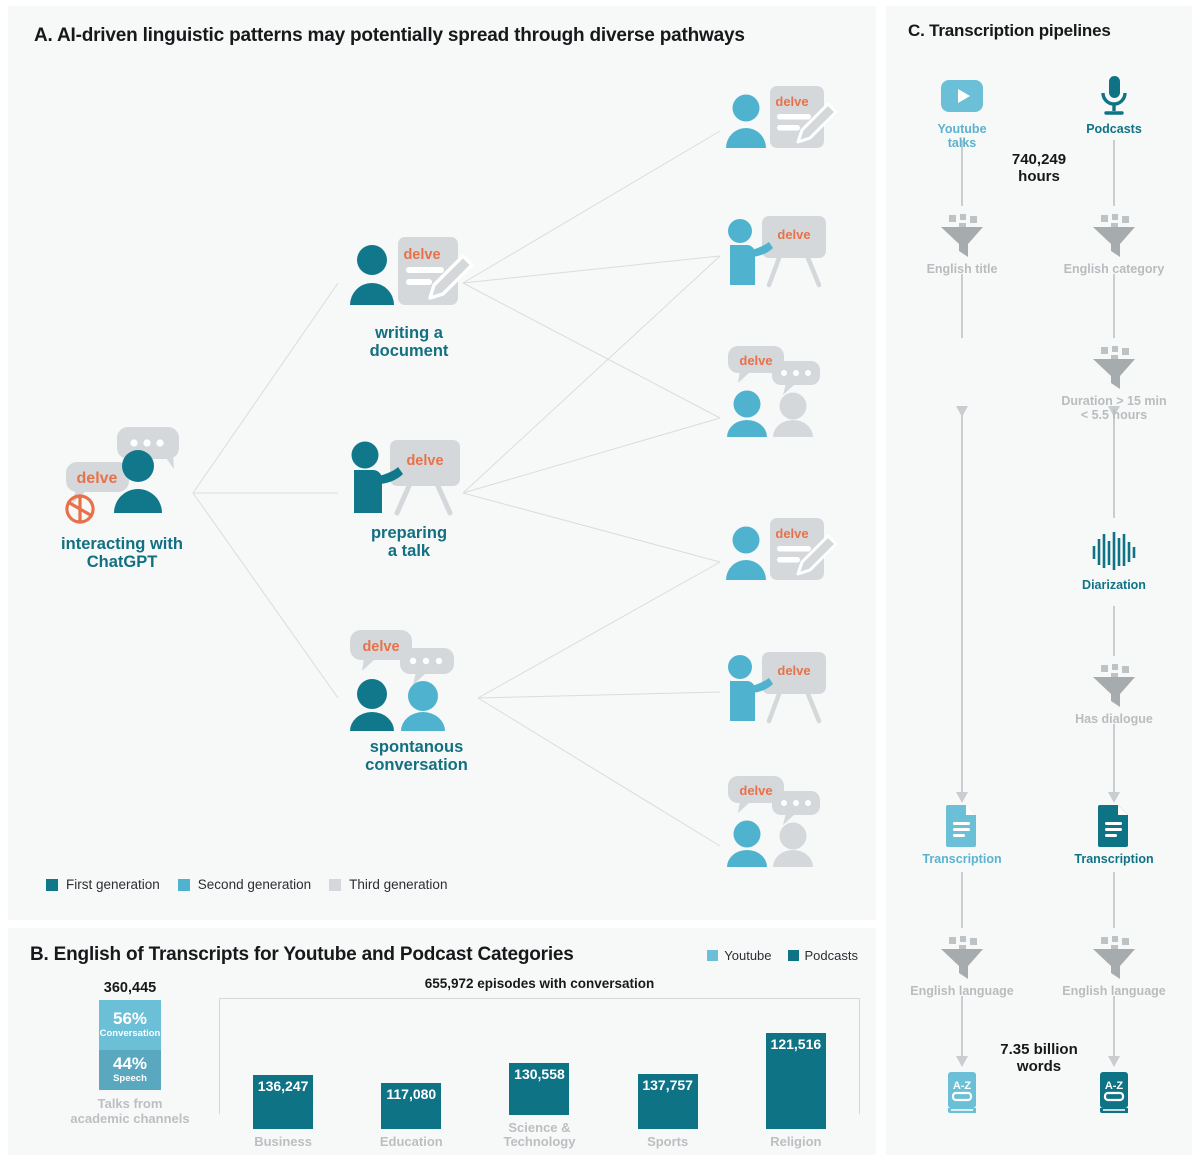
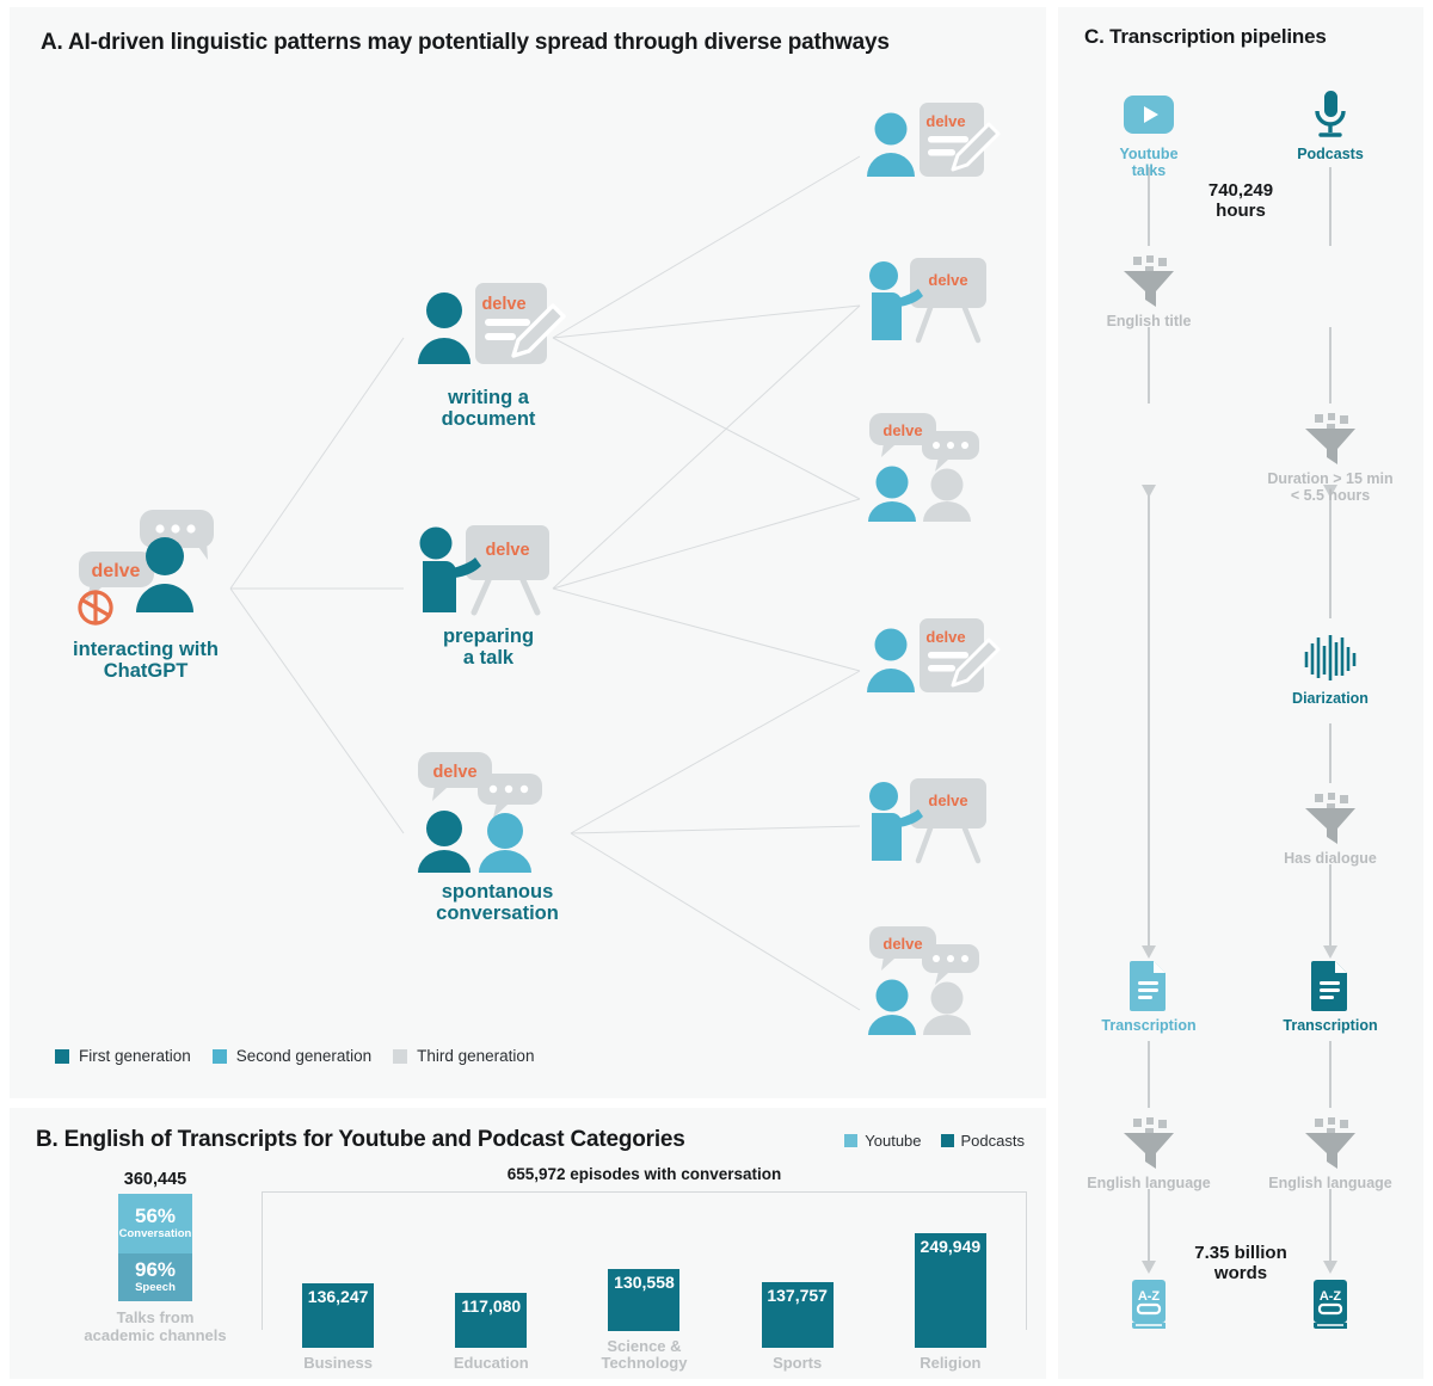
  A. AI-driven linguistic patterns may potentially spread through diverse pathways
  delve
  interacting with
  ChatGPT
  delve
  writing a
  document
  delve
  preparing
  a talk
  delve
  spontanous
  conversation
  delve
  delve
  delve
  delve
  delve
  delve
  First generation
  Second generation
  Third generation
  B. English of Transcripts for Youtube and Podcast Categories
  Youtube
  Podcasts
  360,445
  56%
  Conversation
- 44%
+ 96%
  Speech
  Talks from
  academic channels
  655,972 episodes with conversation
  136,247
  Business
  117,080
  Education
  130,558
  Science &
  Technology
  137,757
  Sports
- 121,516
+ 249,949
  Religion
  C. Transcription pipelines
  Youtube
  talks
  English title
  Transcription
  English language
  A-Z
  Podcasts
- English category
  Duration > 15 min
  < 5.5 hours
  Diarization
  Has dialogue
  Transcription
  English language
  A-Z
  740,249
  hours
  7.35 billion
  words
